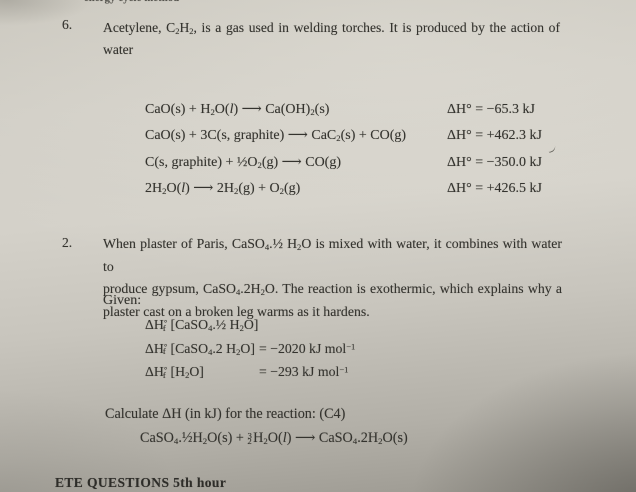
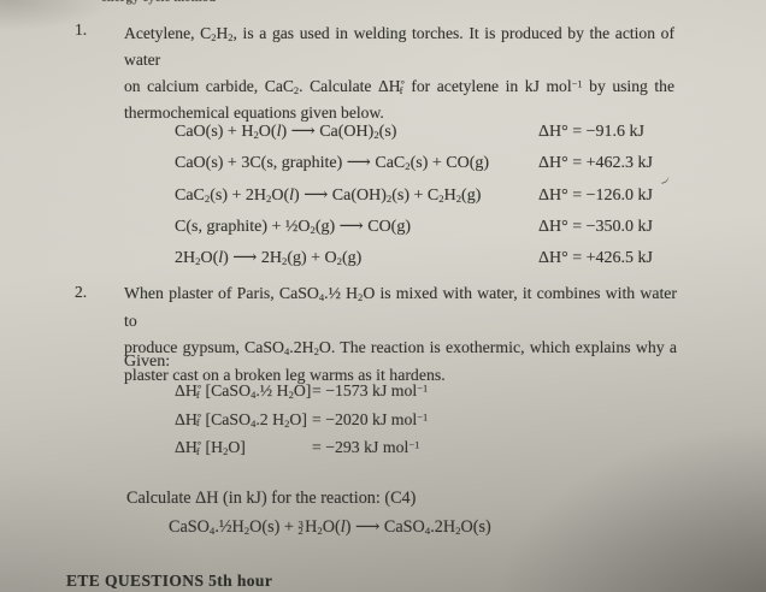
- 6.
+ 1.
  Acetylene, C2H2, is a gas used in welding torches. It is produced by the action of water
+ on calcium carbide, CaC2. Calculate ΔH°f for acetylene in kJ mol−1 by using the
+ thermochemical equations given below.
  CaO(s) + H2O(l) ⟶ Ca(OH)2(s)
- ΔH° = −65.3 kJ
+ ΔH° = −91.6 kJ
  CaO(s) + 3C(s, graphite) ⟶ CaC2(s) + CO(g)
  ΔH° = +462.3 kJ
+ CaC2(s) + 2H2O(l) ⟶ Ca(OH)2(s) + C2H2(g)
+ ΔH° = −126.0 kJ
  C(s, graphite) + ½O2(g) ⟶ CO(g)
  ΔH° = −350.0 kJ
  2H2O(l) ⟶ 2H2(g) + O2(g)
  ΔH° = +426.5 kJ
  2.
  When plaster of Paris, CaSO4.½ H2O is mixed with water, it combines with water to
  produce gypsum, CaSO4.2H2O. The reaction is exothermic, which explains why a
  plaster cast on a broken leg warms as it hardens.
  Given:
  ΔH°f [CaSO4.½ H2O]
+ = −1573 kJ mol−1
  ΔH°f [CaSO4.2 H2O]
  = −2020 kJ mol−1
  ΔH°f [H2O]
  = −293 kJ mol−1
  Calculate ΔH (in kJ) for the reaction: (C4)
  CaSO4.½H2O(s) + 32 H2O(l) ⟶ CaSO4.2H2O(s)
  ETE QUESTIONS 5th hour
